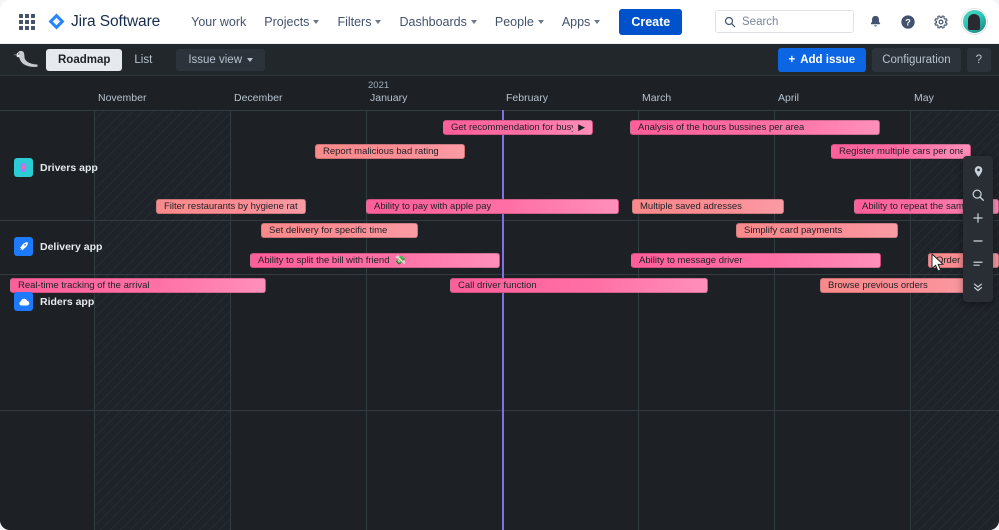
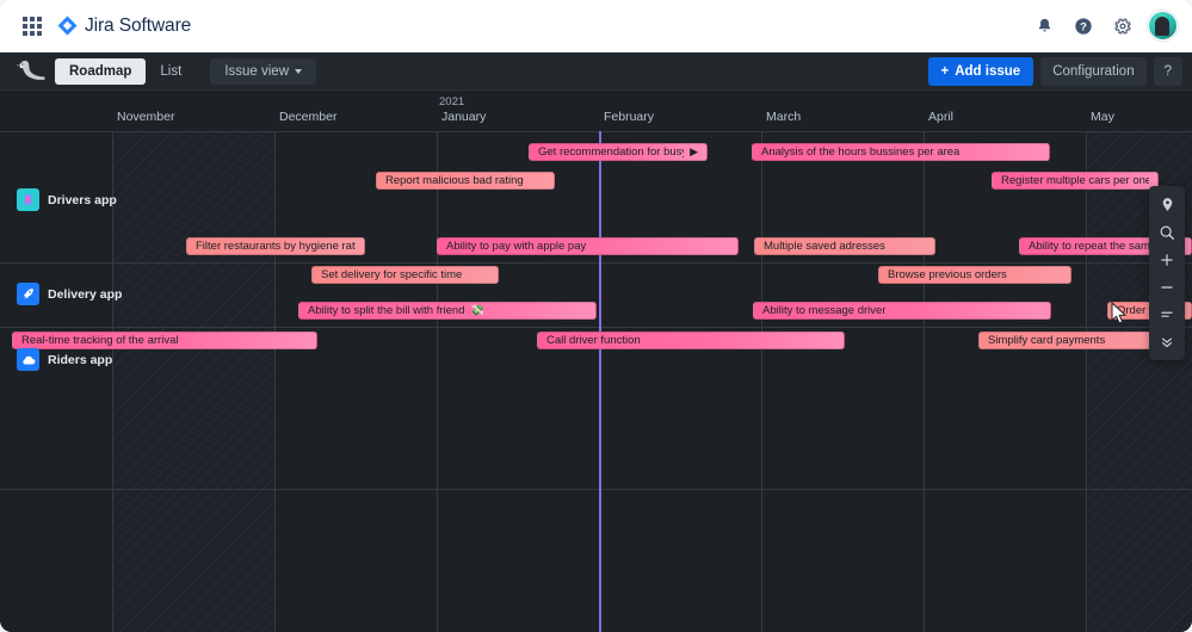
  Jira Software
- Your work
- Projects
- Filters
- Dashboards
- People
- Apps
- Create
- Search
  ?
  Roadmap
  List
  Issue view
  +
  Add issue
  Configuration
  ?
  2021
  November
  December
  January
  February
  March
  April
  May
  Drivers app
  Delivery app
  Riders app
  Get recommendation for bus
  ▶
  Analysis of the hours bussines per area
  Report malicious bad rating
  Register multiple cars per one
  Filter restaurants by hygiene rat
  Ability to pay with apple pay
  Multiple saved adresses
  Ability to repeat the sam
  Set delivery for specific time
- Simplify card payments
+ Browse previous orders
  Ability to split the bill with friend
  💸
  Ability to message driver
  Real-time tracking of the arrival
  Call driver function
- Browse previous orders
+ Simplify card payments
